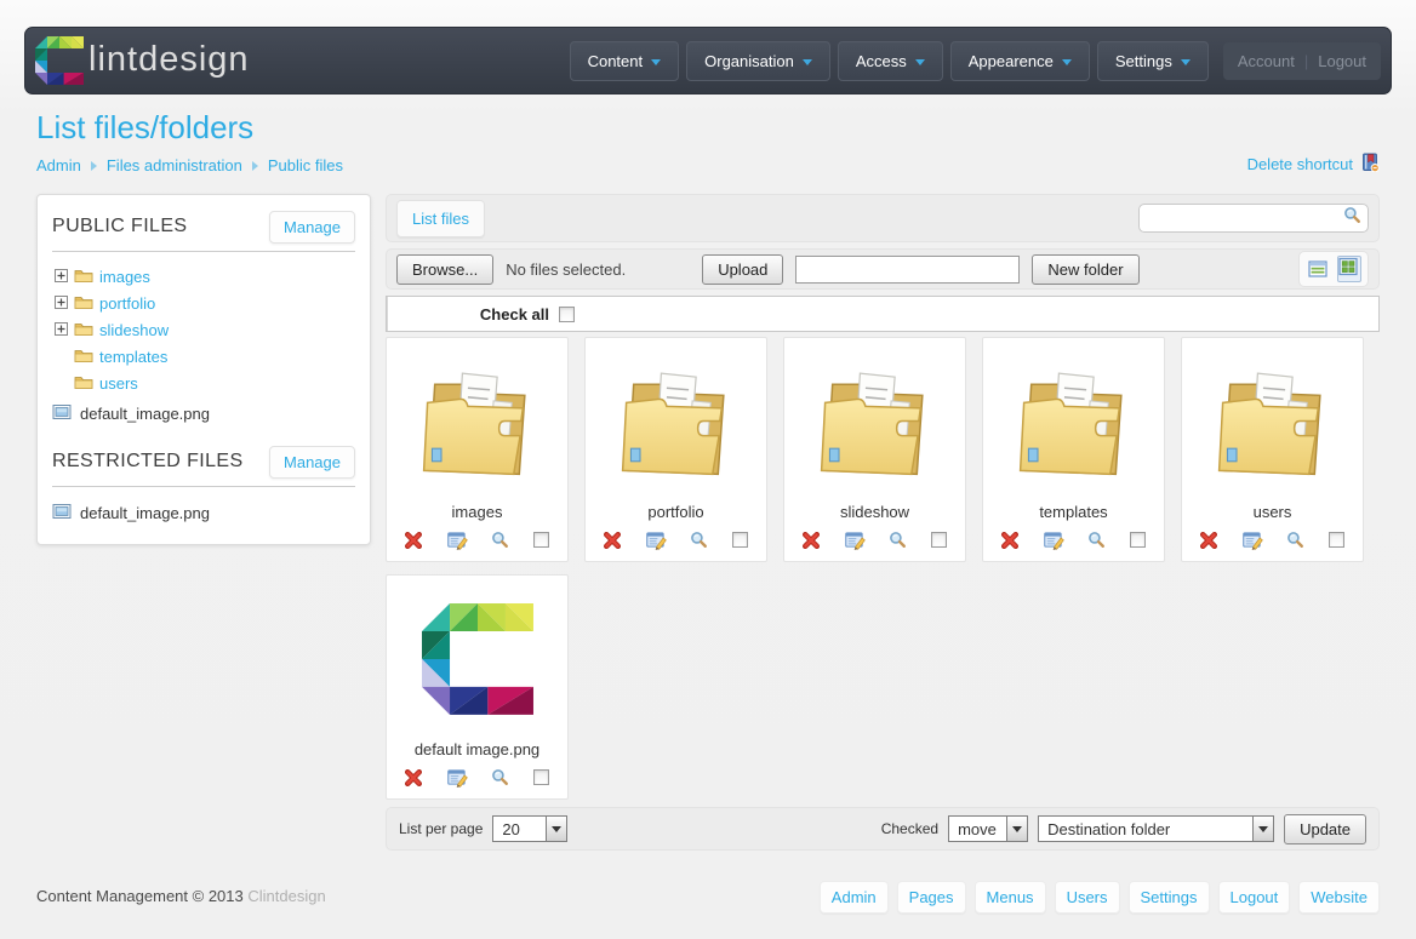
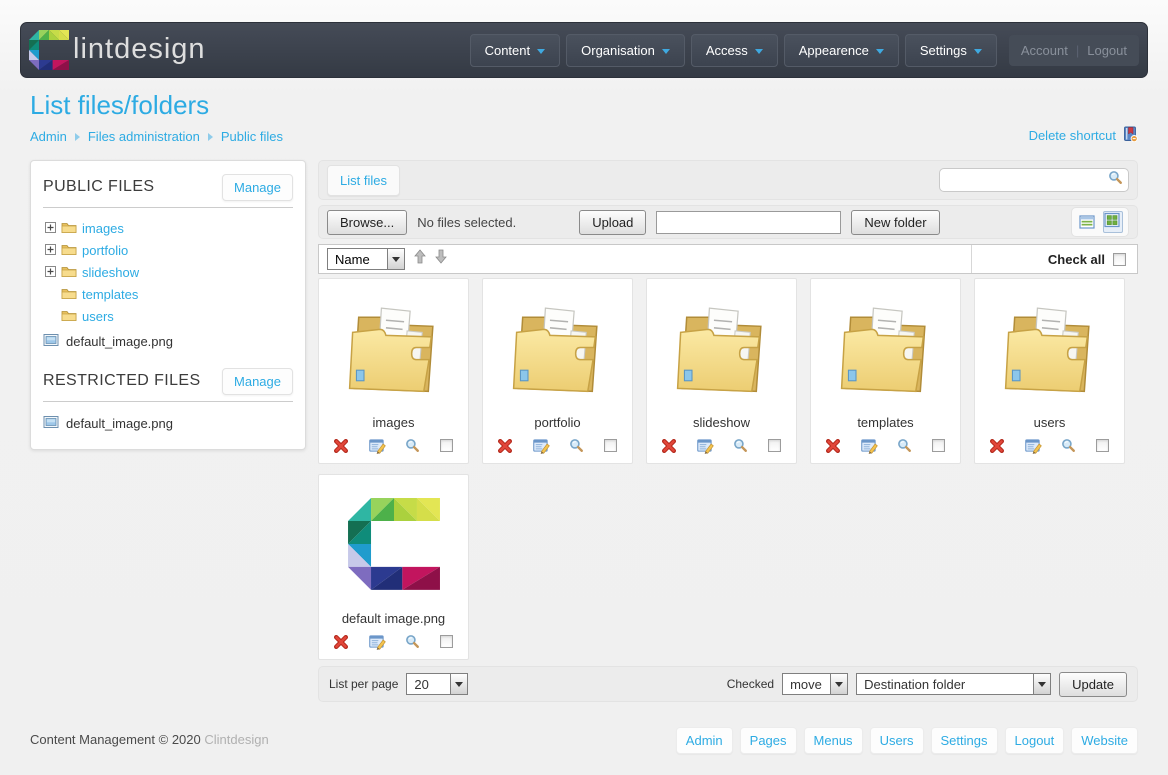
  lintdesign
  Content
  Organisation
  Access
  Appearence
  Settings
  Account
  |
  Logout
  List files/folders
  Admin
  Files administration
  Public files
  Delete shortcut
  PUBLIC FILES
  Manage
  images
  portfolio
  slideshow
  templates
  users
  default_image.png
  RESTRICTED FILES
  Manage
  default_image.png
  List files
  Browse...
  No files selected.
  Upload
  New folder
+ Name
  Check all
  images
  portfolio
  slideshow
  templates
  users
  default image.png
  List per page
  20
  Checked
  move
  Destination folder
  Update
- Content Management © 2013 Clintdesign
+ Content Management © 2020 Clintdesign
  Admin
  Pages
  Menus
  Users
  Settings
  Logout
  Website
